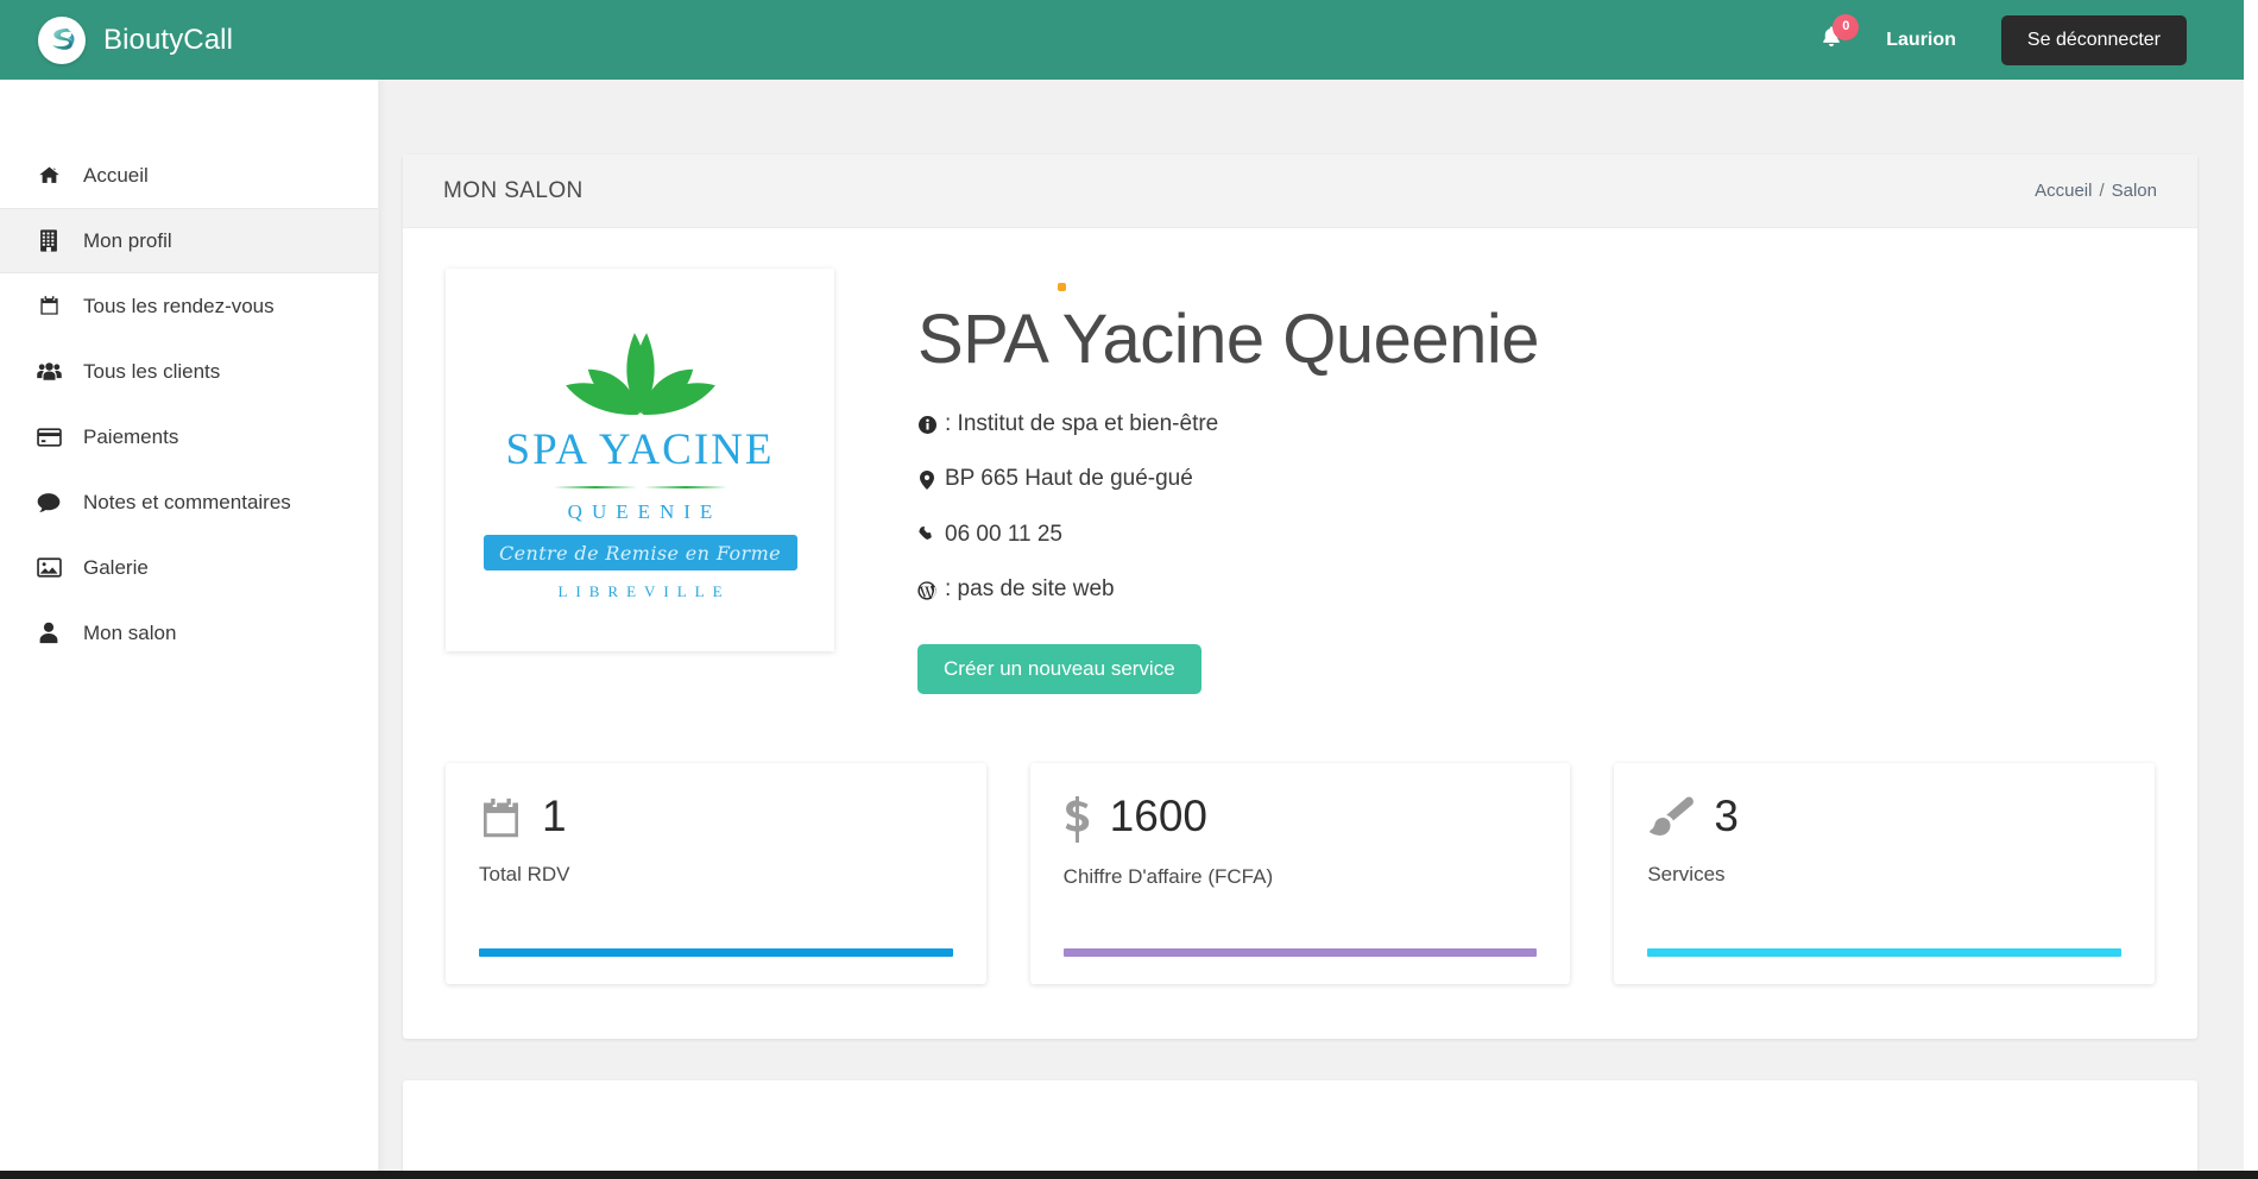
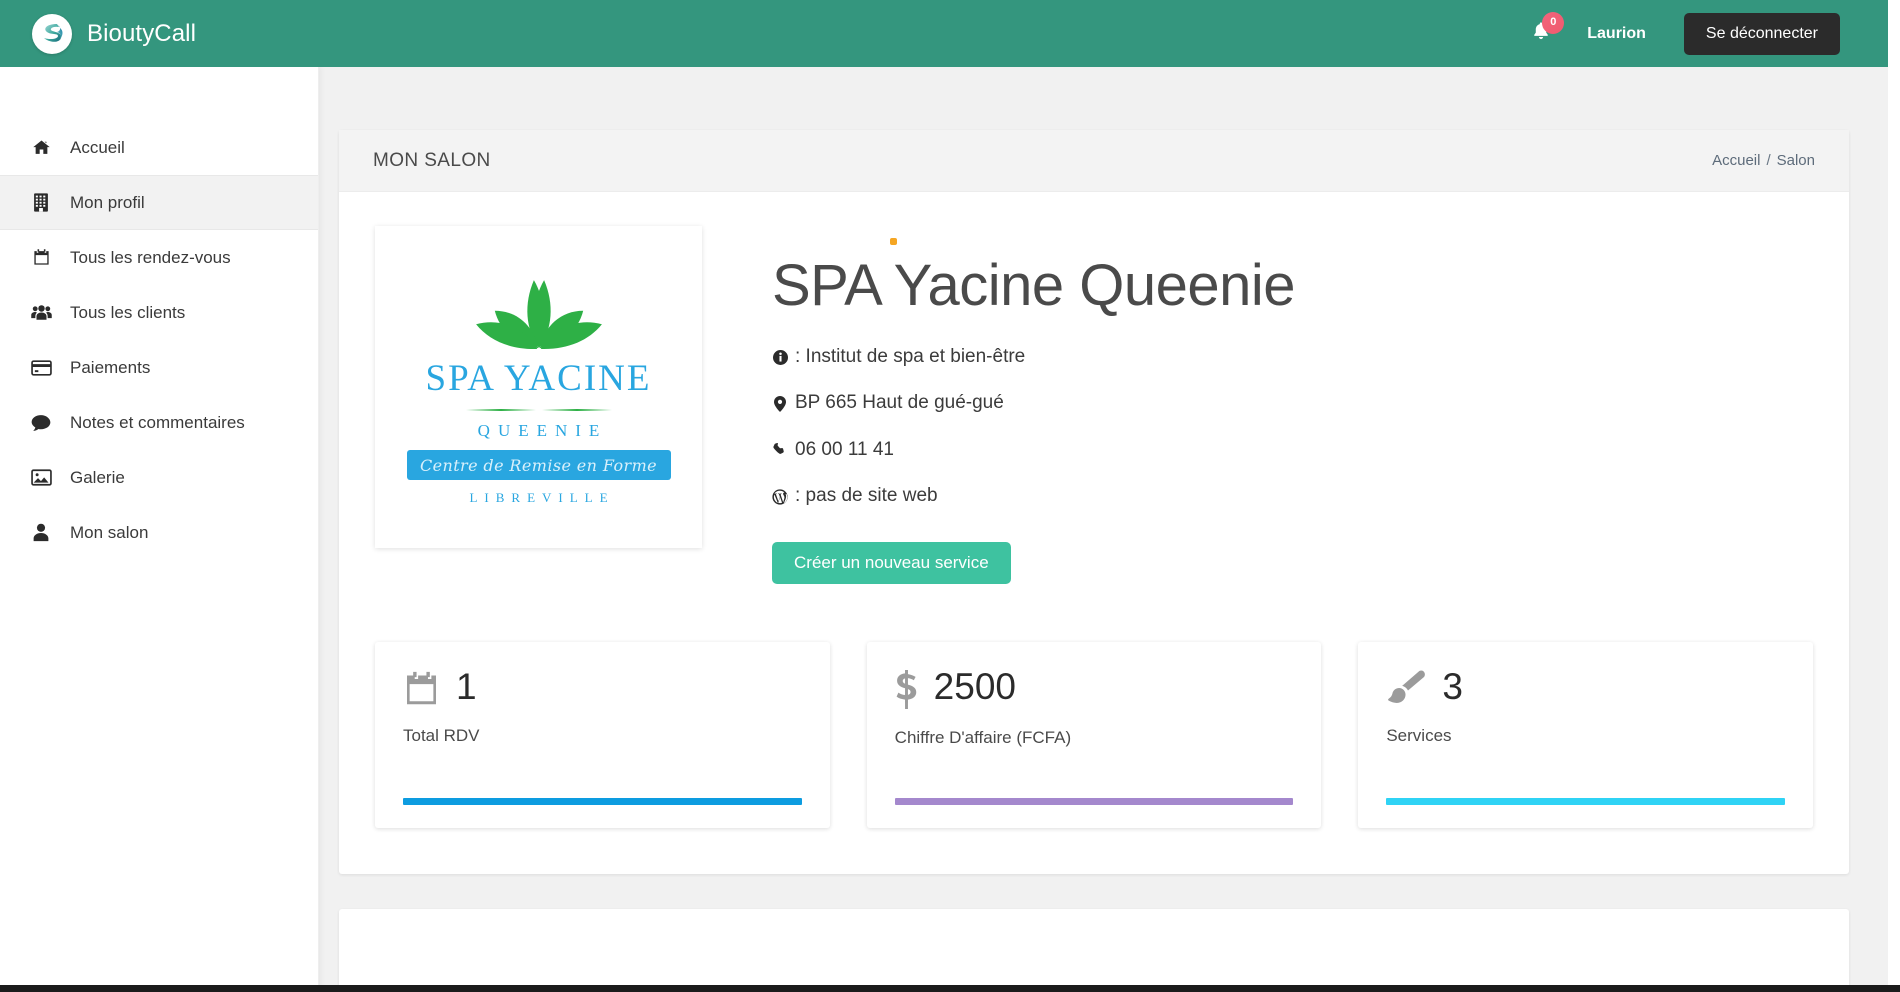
  BioutyCall
  0
  Laurion
  Se déconnecter
  Accueil
  Mon profil
  Tous les rendez-vous
  Tous les clients
  Paiements
  Notes et commentaires
  Galerie
  Mon salon
  MON SALON
  Accueil
  /
  Salon
  SPA YACINE
  QUEENIE
  Centre de Remise en Forme
  LIBREVILLE
  SPA Yacine Queenie
  : Institut de spa et bien-être
  BP 665 Haut de gué-gué
- 06 00 11 25
+ 06 00 11 41
  : pas de site web
  Créer un nouveau service
  1
  Total RDV
- 1600
+ 2500
  Chiffre D'affaire (FCFA)
  3
  Services
